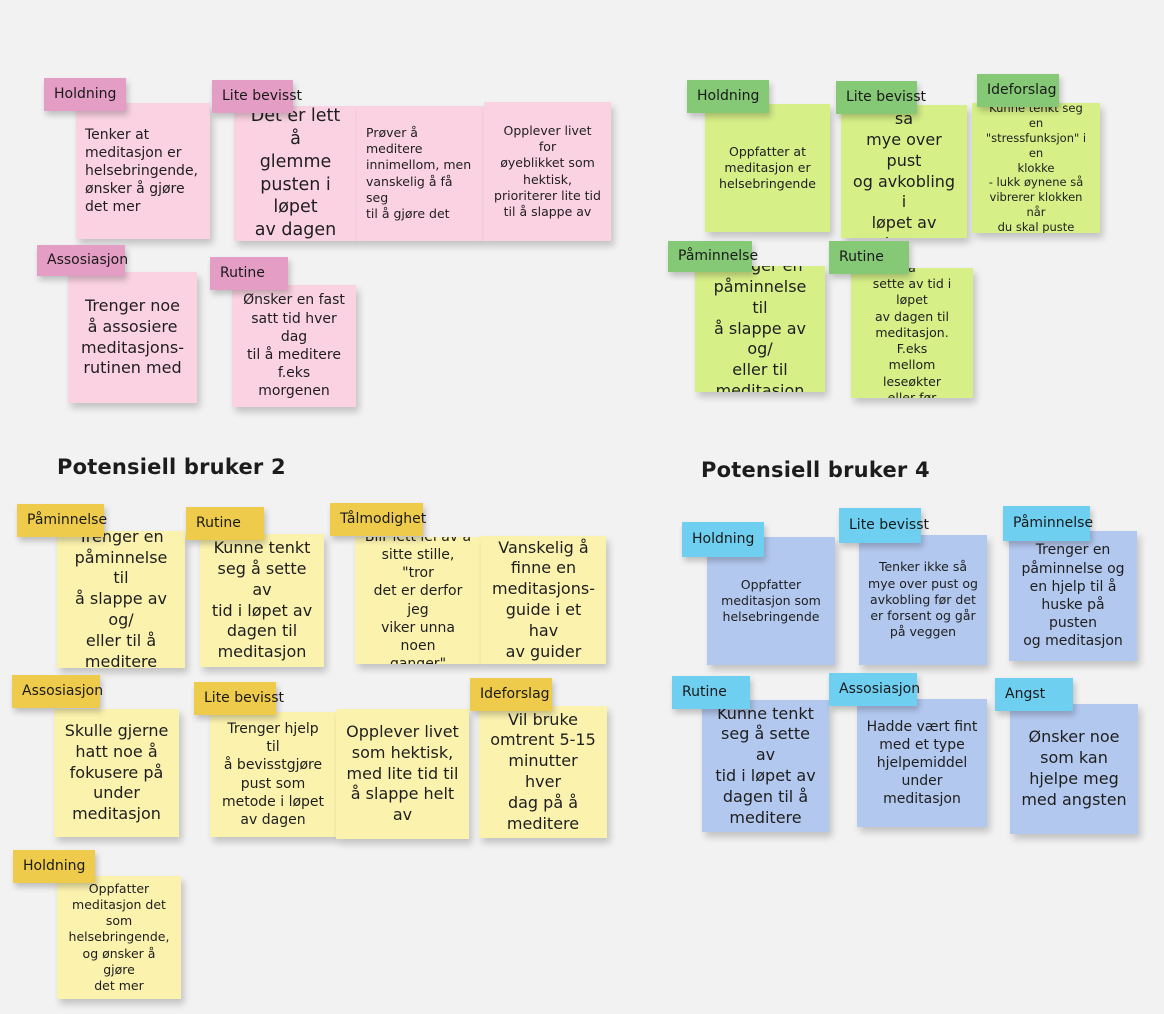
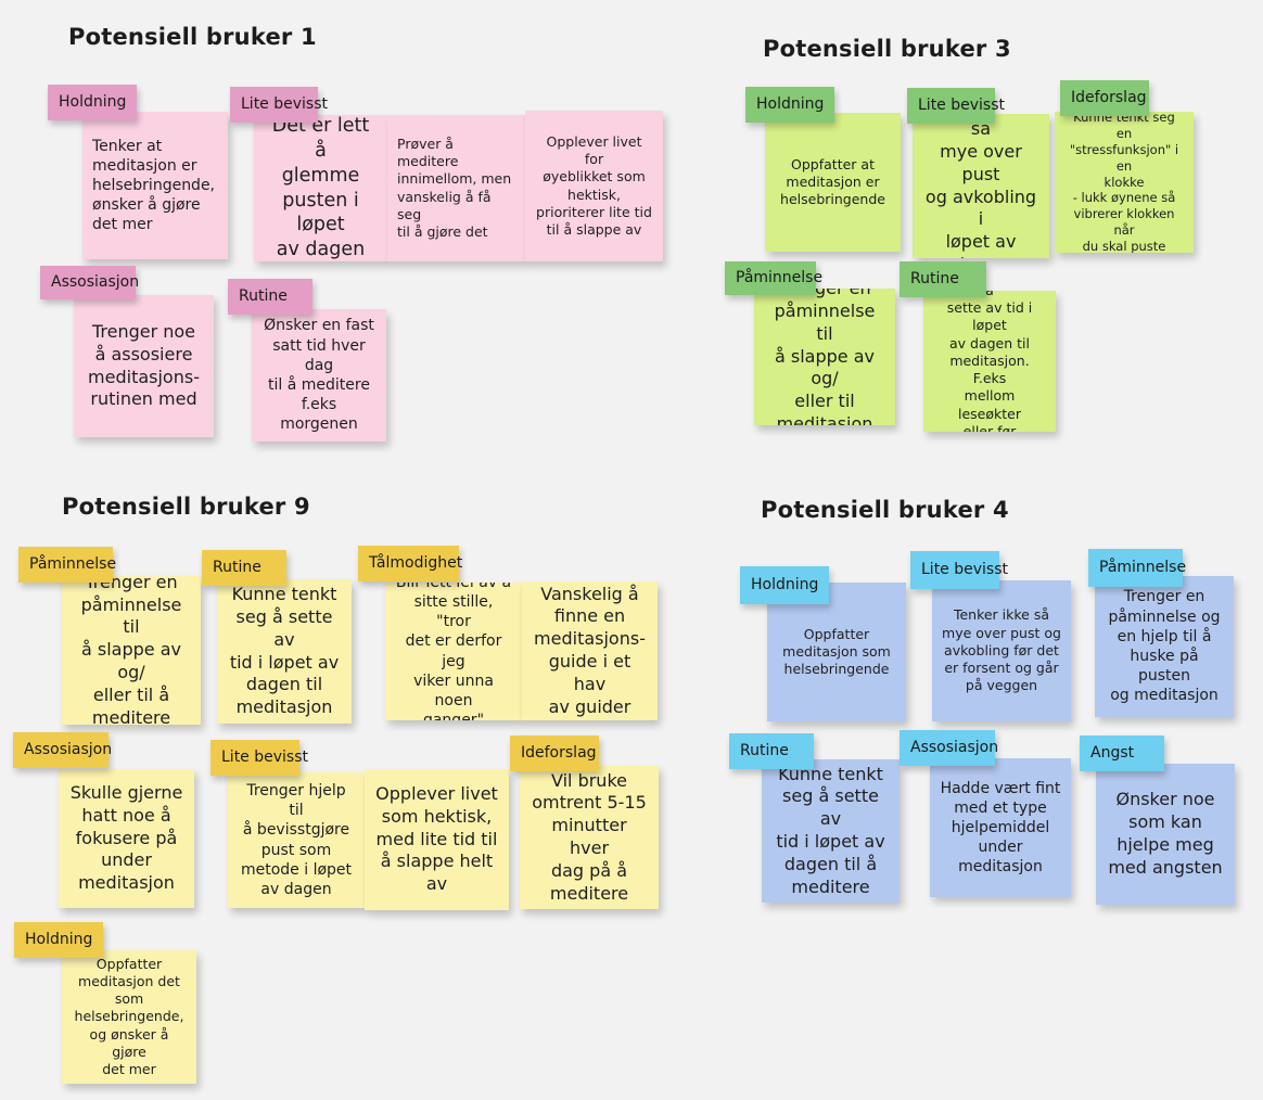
+ Potensiell bruker 1
+ Potensiell bruker 3
- Potensiell bruker 2
+ Potensiell bruker 9
  Potensiell bruker 4
  Tenker at
  meditasjon er
  helsebringende,
  ønsker å gjøre
  det mer
  Det er lett å
  glemme
  pusten i løpet
  av dagen
  Prøver å meditere
  innimellom, men
  vanskelig å få seg
  til å gjøre det
  Opplever livet for
  øyeblikket som
  hektisk,
  prioriterer lite tid
  til å slappe av
  Trenger noe
  å assosiere
  meditasjons-
  rutinen med
  Ønsker en fast
  satt tid hver dag
  til å meditere
  f.eks morgenen
  Holdning
  Lite bevisst
  Assosiasjon
  Rutine
  Oppfatter at
  meditasjon er
  helsebringende
  mye over pust
  og avkobling i
  Kunne tenkt seg en
  "stressfunksjon" i en
  klokke
  - lukk øynene så
  vibrerer klokken når
  du skal puste
  påminnelse til
  å slappe av og/
  eller til
  meditasjon
  sette av tid i løpet
  av dagen til
  meditasjon. F.eks
  mellom leseøkter
  Holdning
  Lite bevisst
  Ideforslag
  Påminnelse
  Rutine
  påminnelse til
  å slappe av og/
  eller til å
  meditere
  Kunne tenkt
  seg å sette av
  tid i løpet av
  dagen til
  meditasjon
  Blir lett lei av å
  sitte stille, "tror
  det er derfor jeg
  viker unna noen
  Vanskelig å
  finne en
  meditasjons-
  guide i et hav
  av guider
  Skulle gjerne
  hatt noe å
  fokusere på
  under
  meditasjon
  Trenger hjelp til
  å bevisstgjøre
  pust som
  metode i løpet
  av dagen
  Opplever livet
  som hektisk,
  med lite tid til
  å slappe helt
  av
  Vil bruke
  omtrent 5-15
  minutter hver
  dag på å
  meditere
  Oppfatter
  meditasjon det
  som
  helsebringende,
  og ønsker å gjøre
  det mer
  Påminnelse
  Rutine
  Tålmodighet
  Assosiasjon
  Lite bevisst
  Ideforslag
  Holdning
  Oppfatter
  meditasjon som
  helsebringende
  Tenker ikke så
  mye over pust og
  avkobling før det
  er forsent og går
  på veggen
  Trenger en
  påminnelse og
  en hjelp til å
  huske på pusten
  og meditasjon
  Kunne tenkt
  seg å sette av
  tid i løpet av
  dagen til å
  meditere
  Hadde vært fint
  med et type
  hjelpemiddel
  under
  meditasjon
  Ønsker noe
  som kan
  hjelpe meg
  med angsten
  Holdning
  Lite bevisst
  Påminnelse
  Rutine
  Assosiasjon
  Angst
